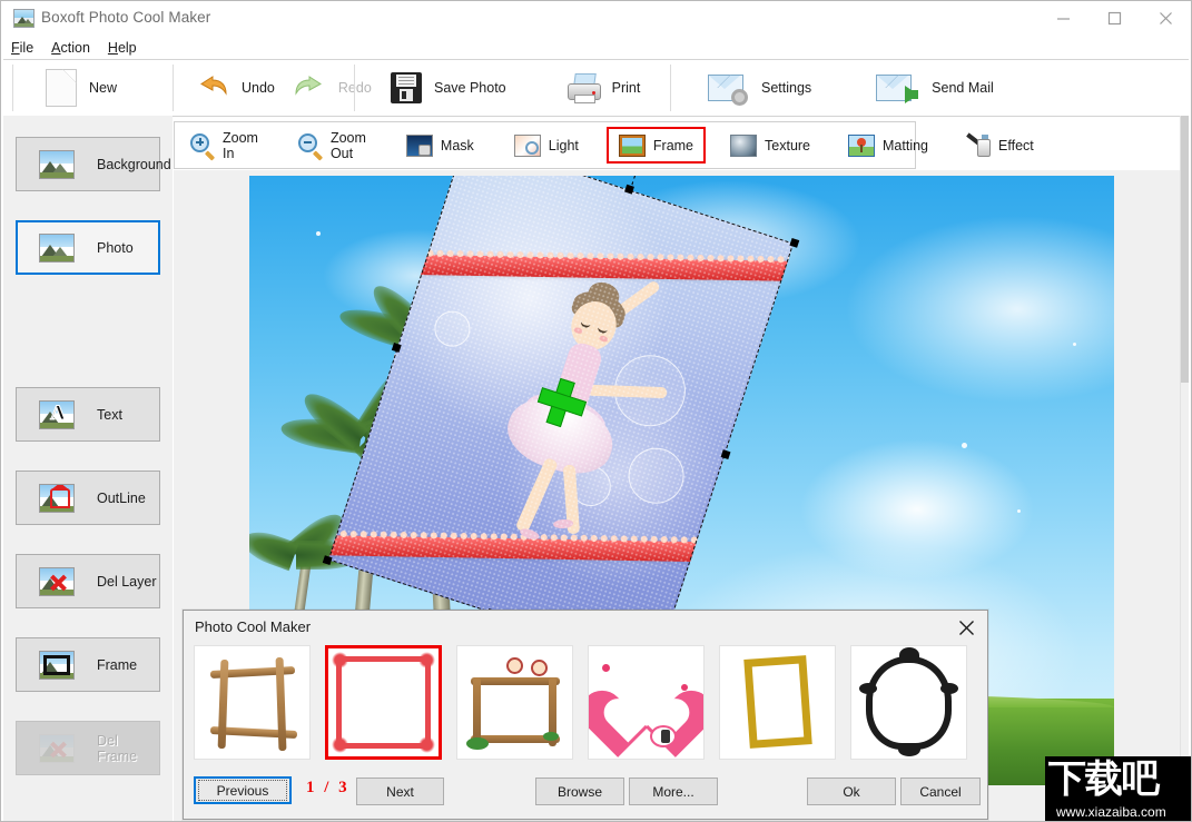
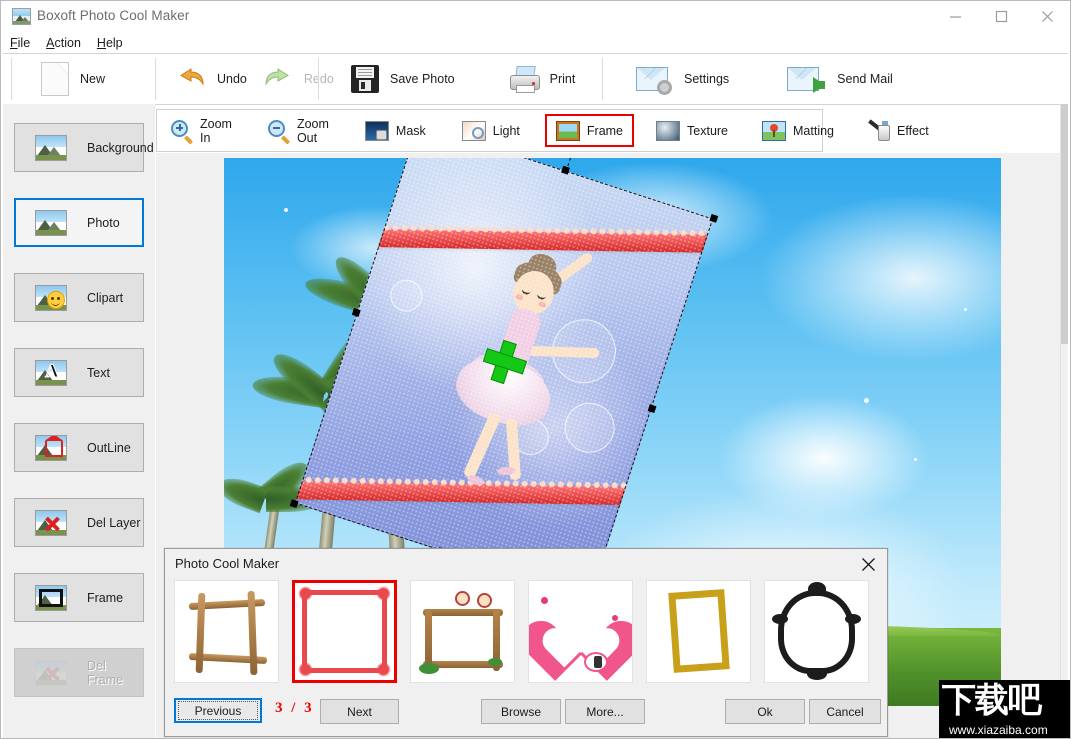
  Boxoft Photo Cool Maker
  File
  Action
  Help
  New
  Undo
  Redo
  Save Photo
  Print
  Settings
  Send Mail
  Background
  Photo
+ Clipart
  A
  Text
  OutLine
  Del Layer
  Frame
  Del Frame
  Zoom In
  Zoom Out
  Mask
  Light
  Frame
  Texture
  Matting
  Effect
  Photo Cool Maker
  Previous
- 1 / 3
+ 3 / 3
  Next
  Browse
  More...
  Ok
  Cancel
  下载吧
  www.xiazaiba.com
